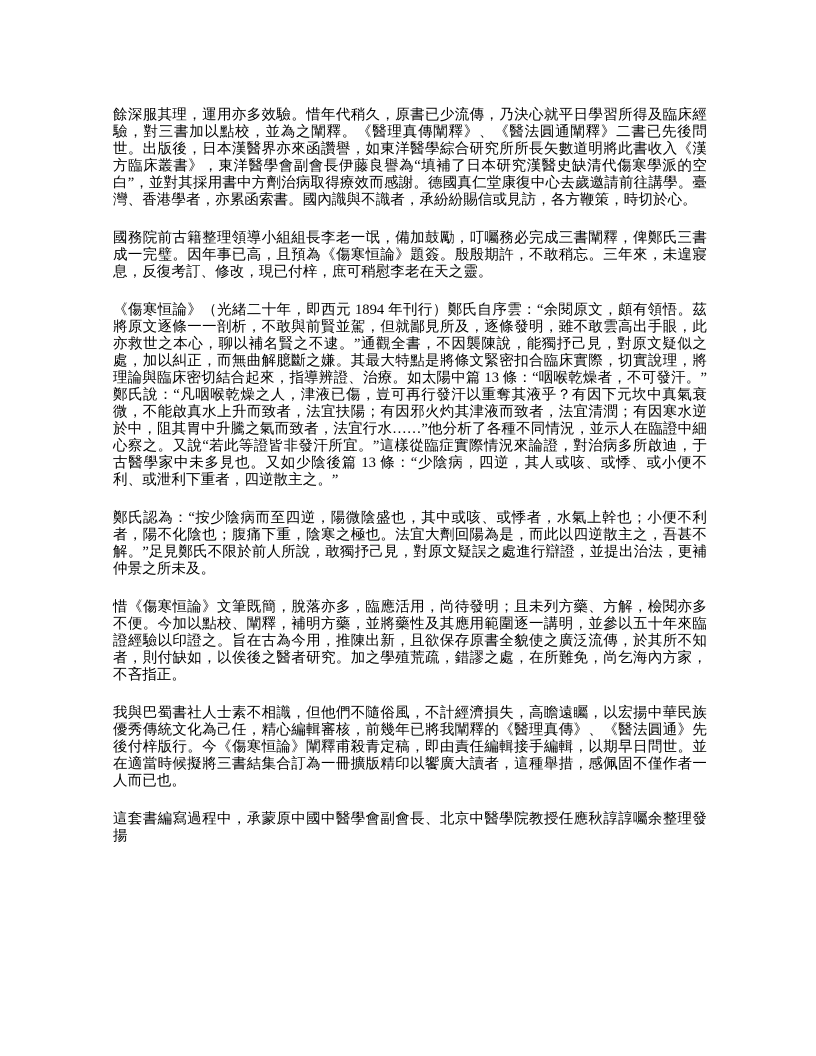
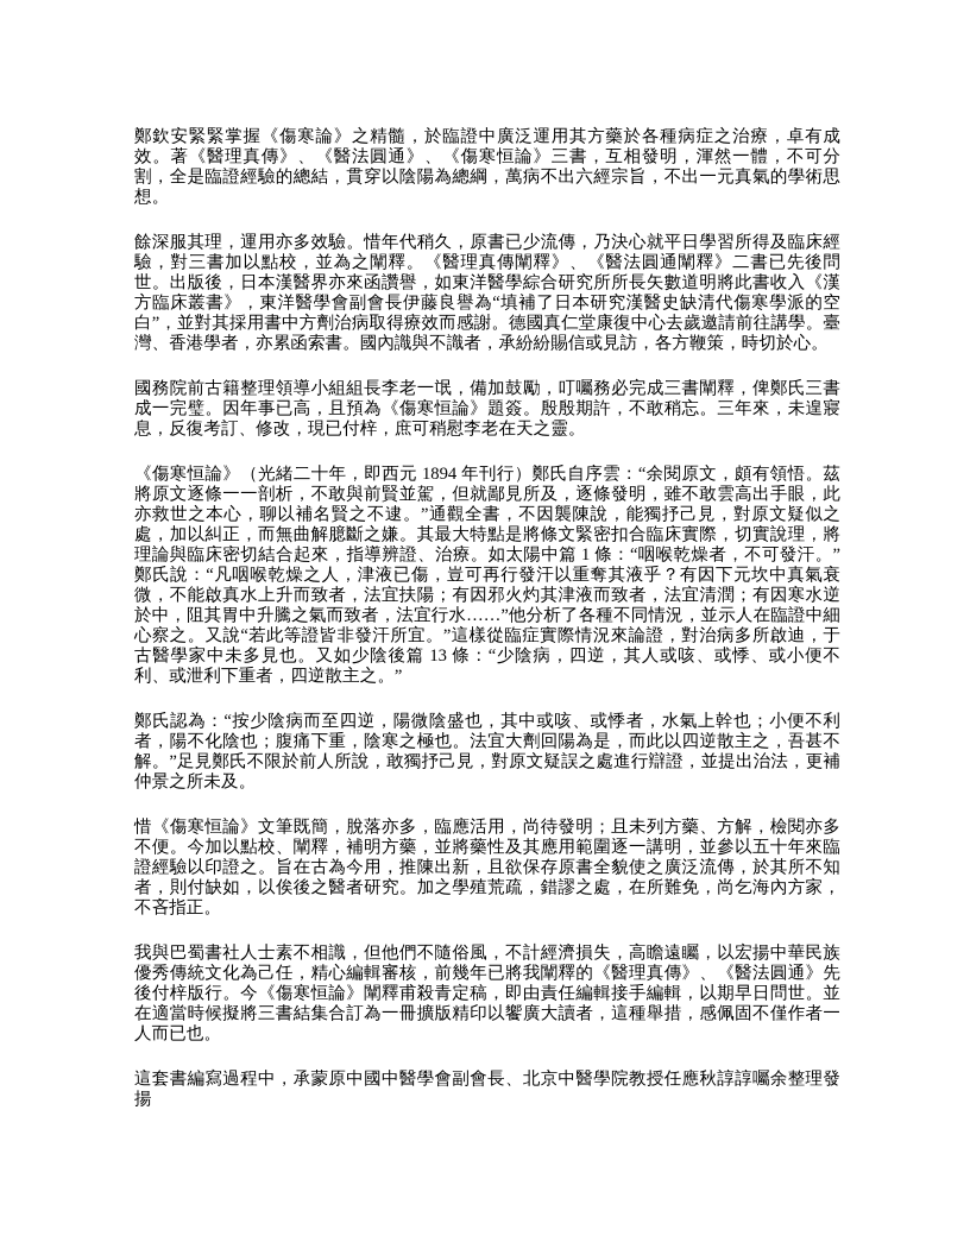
+ 鄭欽安緊緊掌握《傷寒論》之精髓，於臨證中廣泛運用其方藥於各種病症之治療，卓有成效。著《醫理真傳》、《醫法圓通》、《傷寒恒論》三書，互相發明，渾然一體，不可分割，全是臨證經驗的總結，貫穿以陰陽為總綱，萬病不出六經宗旨，不出一元真氣的學術思想。
  餘深服其理，運用亦多效驗。惜年代稍久，原書已少流傳，乃決心就平日學習所得及臨床經驗，對三書加以點校，並為之闡釋。《醫理真傳闡釋》、《醫法圓通闡釋》二書已先後問世。出版後，日本漢醫界亦來函讚譽，如東洋醫學綜合研究所所長矢數道明將此書收入《漢方臨床叢書》，東洋醫學會副會長伊藤良譽為“填補了日本研究漢醫史缺清代傷寒學派的空白”，並對其採用書中方劑治病取得療效而感謝。德國真仁堂康復中心去歲邀請前往講學。臺灣、香港學者，亦累函索書。國內識與不識者，承紛紛賜信或見訪，各方鞭策，時切於心。
  國務院前古籍整理領導小組組長李老一氓，備加鼓勵，叮囑務必完成三書闡釋，俾鄭氏三書成一完璧。因年事已高，且預為《傷寒恒論》題簽。殷殷期許，不敢稍忘。三年來，未遑寢息，反復考訂、修改，現已付梓，庶可稍慰李老在天之靈。
- 《傷寒恒論》（光緒二十年，即西元 1894 年刊行）鄭氏自序雲：“余閱原文，頗有領悟。茲將原文逐條一一剖析，不敢與前賢並駕，但就鄙見所及，逐條發明，雖不敢雲高出手眼，此亦救世之本心，聊以補名賢之不逮。”通觀全書，不因襲陳說，能獨抒己見，對原文疑似之處，加以糾正，而無曲解臆斷之嫌。其最大特點是將條文緊密扣合臨床實際，切實說理，將理論與臨床密切結合起來，指導辨證、治療。如太陽中篇 13 條：“咽喉乾燥者，不可發汗。”鄭氏說：“凡咽喉乾燥之人，津液已傷，豈可再行發汗以重奪其液乎？有因下元坎中真氣衰微，不能啟真水上升而致者，法宜扶陽；有因邪火灼其津液而致者，法宜清潤；有因寒水逆於中，阻其胃中升騰之氣而致者，法宜行水……”他分析了各種不同情況，並示人在臨證中細心察之。又說“若此等證皆非發汗所宜。”這樣從臨症實際情況來論證，對治病多所啟迪，于古醫學家中未多見也。又如少陰後篇 13 條：“少陰病，四逆，其人或咳、或悸、或小便不利、或泄利下重者，四逆散主之。”
+ 《傷寒恒論》（光緒二十年，即西元 1894 年刊行）鄭氏自序雲：“余閱原文，頗有領悟。茲將原文逐條一一剖析，不敢與前賢並駕，但就鄙見所及，逐條發明，雖不敢雲高出手眼，此亦救世之本心，聊以補名賢之不逮。”通觀全書，不因襲陳說，能獨抒己見，對原文疑似之處，加以糾正，而無曲解臆斷之嫌。其最大特點是將條文緊密扣合臨床實際，切實說理，將理論與臨床密切結合起來，指導辨證、治療。如太陽中篇 1 條：“咽喉乾燥者，不可發汗。”鄭氏說：“凡咽喉乾燥之人，津液已傷，豈可再行發汗以重奪其液乎？有因下元坎中真氣衰微，不能啟真水上升而致者，法宜扶陽；有因邪火灼其津液而致者，法宜清潤；有因寒水逆於中，阻其胃中升騰之氣而致者，法宜行水……”他分析了各種不同情況，並示人在臨證中細心察之。又說“若此等證皆非發汗所宜。”這樣從臨症實際情況來論證，對治病多所啟迪，于古醫學家中未多見也。又如少陰後篇 13 條：“少陰病，四逆，其人或咳、或悸、或小便不利、或泄利下重者，四逆散主之。”
  鄭氏認為：“按少陰病而至四逆，陽微陰盛也，其中或咳、或悸者，水氣上幹也；小便不利者，陽不化陰也；腹痛下重，陰寒之極也。法宜大劑回陽為是，而此以四逆散主之，吾甚不解。”足見鄭氏不限於前人所說，敢獨抒己見，對原文疑誤之處進行辯證，並提出治法，更補仲景之所未及。
  惜《傷寒恒論》文筆既簡，脫落亦多，臨應活用，尚待發明；且未列方藥、方解，檢閱亦多不便。今加以點校、闡釋，補明方藥，並將藥性及其應用範圍逐一講明，並參以五十年來臨證經驗以印證之。旨在古為今用，推陳出新，且欲保存原書全貌使之廣泛流傳，於其所不知者，則付缺如，以俟後之醫者研究。加之學殖荒疏，錯謬之處，在所難免，尚乞海內方家，不吝指正。
  我與巴蜀書社人士素不相識，但他們不隨俗風，不計經濟損失，高瞻遠矚，以宏揚中華民族優秀傳統文化為己任，精心編輯審核，前幾年已將我闡釋的《醫理真傳》、《醫法圓通》先後付梓版行。今《傷寒恒論》闡釋甫殺青定稿，即由責任編輯接手編輯，以期早日問世。並在適當時候擬將三書結集合訂為一冊擴版精印以饗廣大讀者，這種舉措，感佩固不僅作者一人而已也。
  這套書編寫過程中，承蒙原中國中醫學會副會長、北京中醫學院教授任應秋諄諄囑余整理發揚
